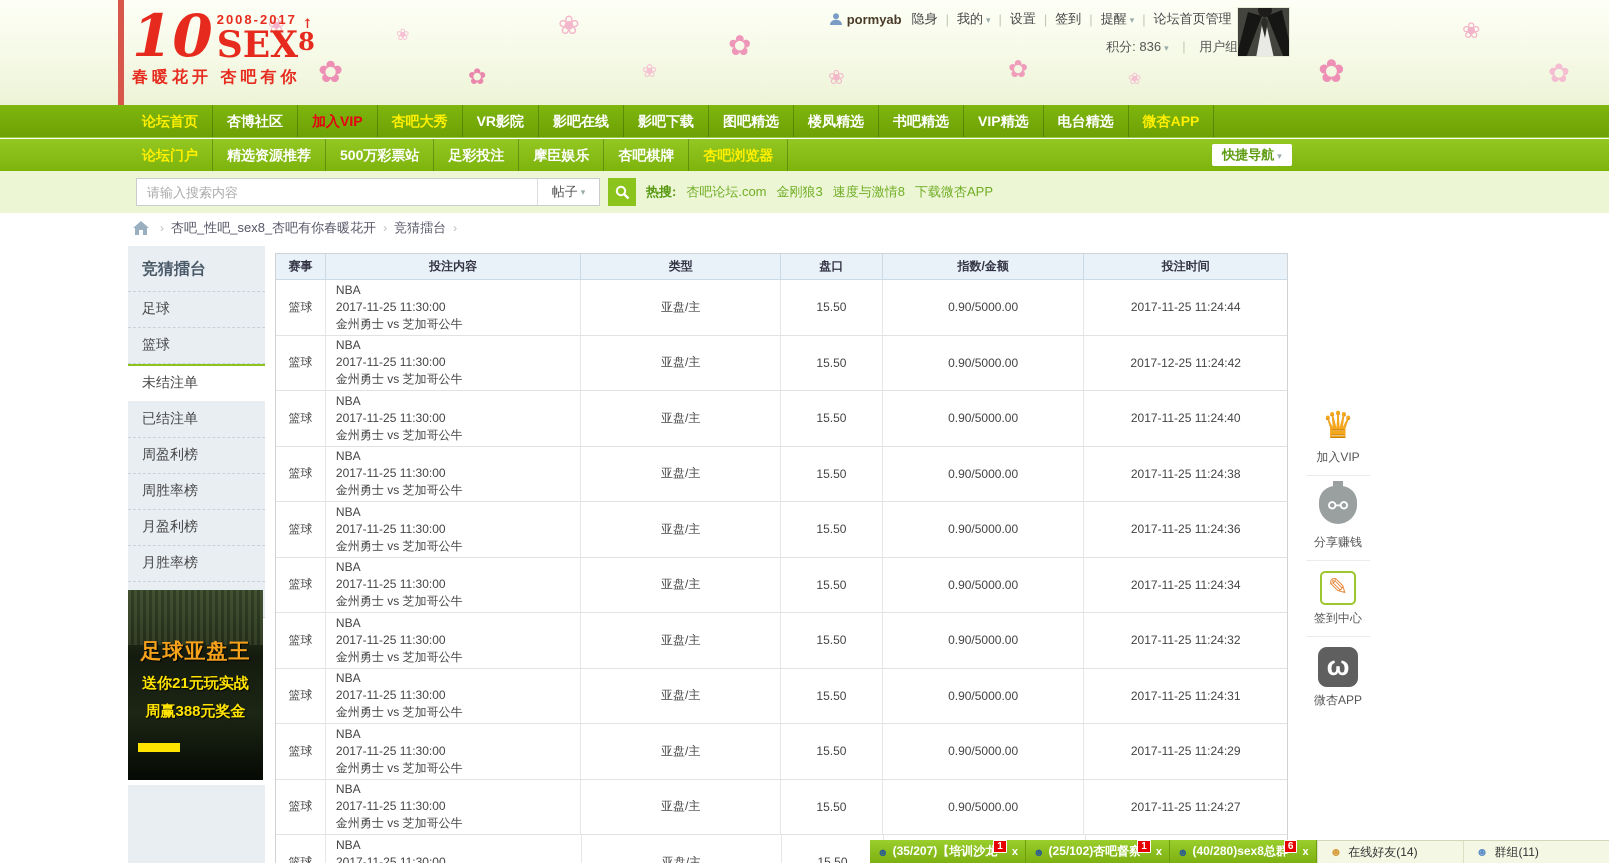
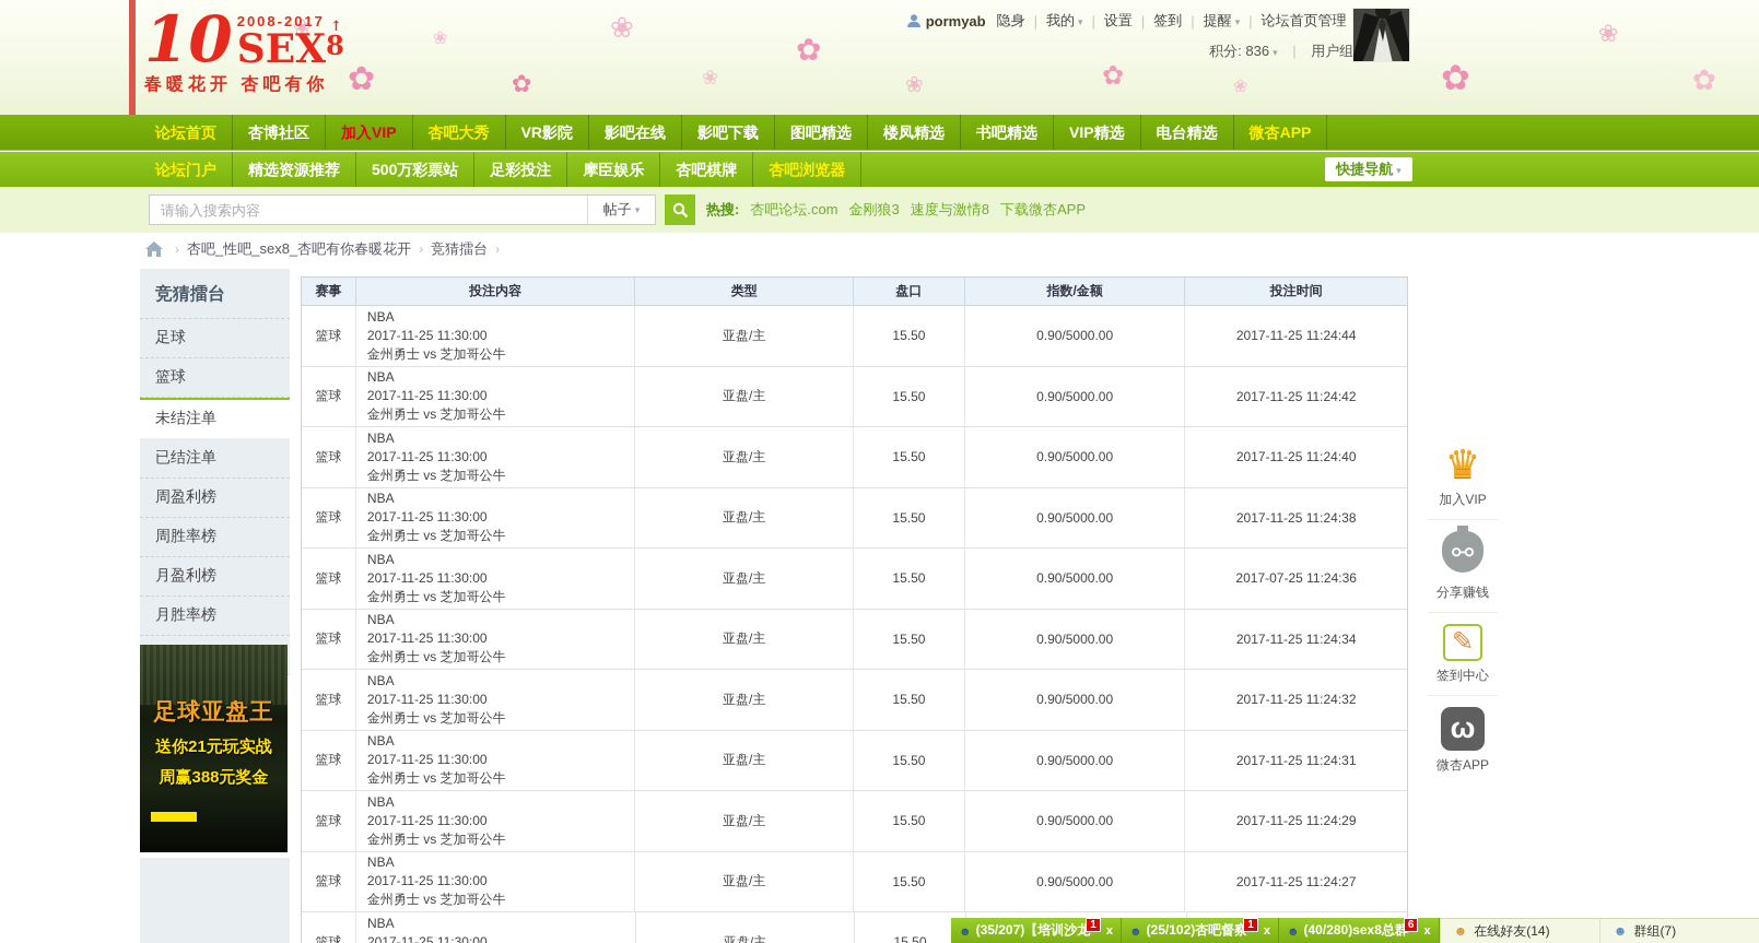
  ❀
  ✿
  ❀
  ✿
  ❀
  ❀
  ✿
  ❀
  ✿
  ❀
  ✿
  ❀
  ✿
  10
  2008-2017
  SEX
  8
  春暖花开 杏吧有你
  pormyab
  隐身
  |
  我的
  |
  设置
  |
  签到
  |
  提醒
  |
  论坛首页管理
  积分: 836 | 用户组
  论坛首页
  杏博社区
  加入VIP
  杏吧大秀
  VR影院
  影吧在线
  影吧下载
  图吧精选
  楼凤精选
  书吧精选
  VIP精选
  电台精选
  微杏APP
  论坛门户
  精选资源推荐
  500万彩票站
  足彩投注
  摩臣娱乐
  杏吧棋牌
  杏吧浏览器
  快捷导航
  请输入搜索内容
  帖子
  热搜:
  杏吧论坛.com
  金刚狼3
  速度与激情8
  下载微杏APP
  ›
  杏吧_性吧_sex8_杏吧有你春暖花开
  ›
  竞猜擂台
  ›
  竞猜擂台
  足球
  篮球
  未结注单
  已结注单
  周盈利榜
  周胜率榜
  月盈利榜
  月胜率榜
  足球亚盘王
  送你21元玩实战
  周赢388元奖金
  赛事
  投注内容
  类型
  盘口
  指数/金额
  投注时间
  篮球
  NBA
  2017-11-25 11:30:00
  金州勇士 vs 芝加哥公牛
  亚盘/主
  15.50
  0.90/5000.00
  2017-11-25 11:24:44
  篮球
  NBA
  2017-11-25 11:30:00
  金州勇士 vs 芝加哥公牛
  亚盘/主
  15.50
  0.90/5000.00
- 2017-12-25 11:24:42
+ 2017-11-25 11:24:42
  篮球
  NBA
  2017-11-25 11:30:00
  金州勇士 vs 芝加哥公牛
  亚盘/主
  15.50
  0.90/5000.00
  2017-11-25 11:24:40
  篮球
  NBA
  2017-11-25 11:30:00
  金州勇士 vs 芝加哥公牛
  亚盘/主
  15.50
  0.90/5000.00
  2017-11-25 11:24:38
  篮球
  NBA
  2017-11-25 11:30:00
  金州勇士 vs 芝加哥公牛
  亚盘/主
  15.50
  0.90/5000.00
- 2017-11-25 11:24:36
+ 2017-07-25 11:24:36
  篮球
  NBA
  2017-11-25 11:30:00
  金州勇士 vs 芝加哥公牛
  亚盘/主
  15.50
  0.90/5000.00
  2017-11-25 11:24:34
  篮球
  NBA
  2017-11-25 11:30:00
  金州勇士 vs 芝加哥公牛
  亚盘/主
  15.50
  0.90/5000.00
  2017-11-25 11:24:32
  篮球
  NBA
  2017-11-25 11:30:00
  金州勇士 vs 芝加哥公牛
  亚盘/主
  15.50
  0.90/5000.00
  2017-11-25 11:24:31
  篮球
  NBA
  2017-11-25 11:30:00
  金州勇士 vs 芝加哥公牛
  亚盘/主
  15.50
  0.90/5000.00
  2017-11-25 11:24:29
  篮球
  NBA
  2017-11-25 11:30:00
  金州勇士 vs 芝加哥公牛
  亚盘/主
  15.50
  0.90/5000.00
  2017-11-25 11:24:27
  篮球
  NBA
  2017-11-25 11:30:00
  亚盘/主
  15.50
  加入VIP
  分享赚钱
  签到中心
  微杏APP
  (35/207)【培训沙龙
  1
  x
  (25/102)杏吧督察
  1
  x
  (40/280)sex8总群
  6
  x
  在线好友(14)
- 群组(11)
+ 群组(7)
